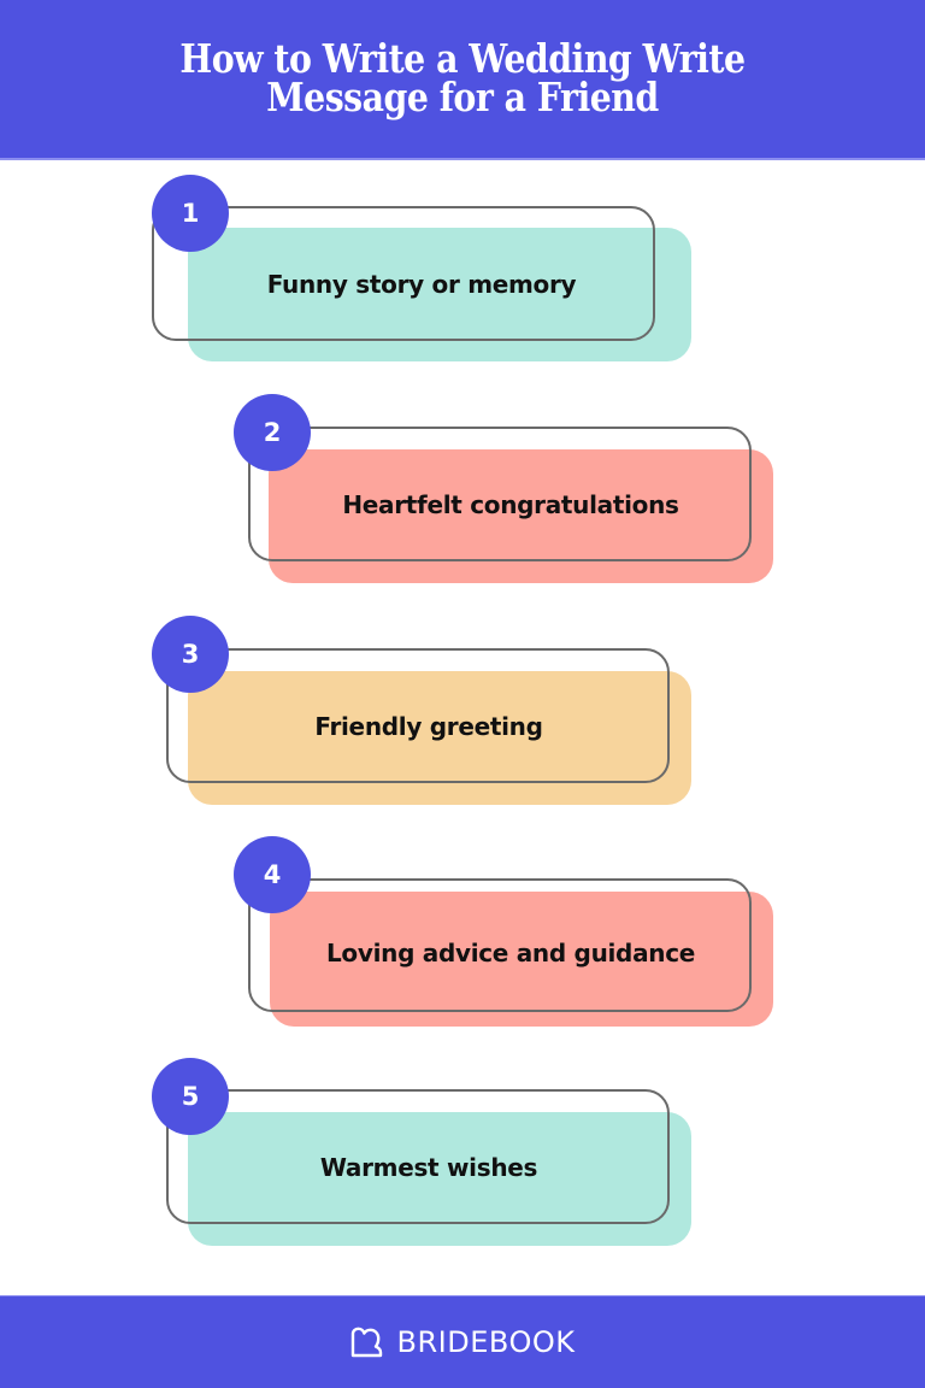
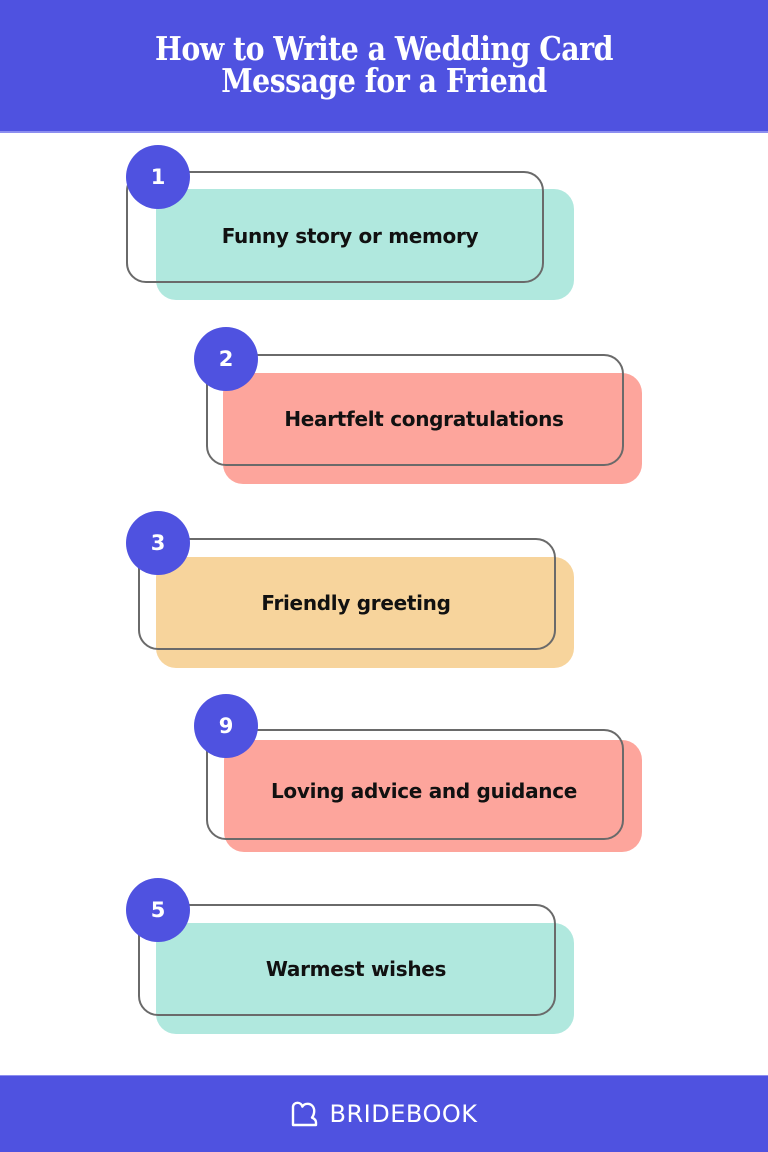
- How to Write a Wedding Write
+ How to Write a Wedding Card
  Message for a Friend
  1
  Funny story or memory
  2
  Heartfelt congratulations
  3
  Friendly greeting
- 4
+ 9
  Loving advice and guidance
  5
  Warmest wishes
  BRIDEBOOK
